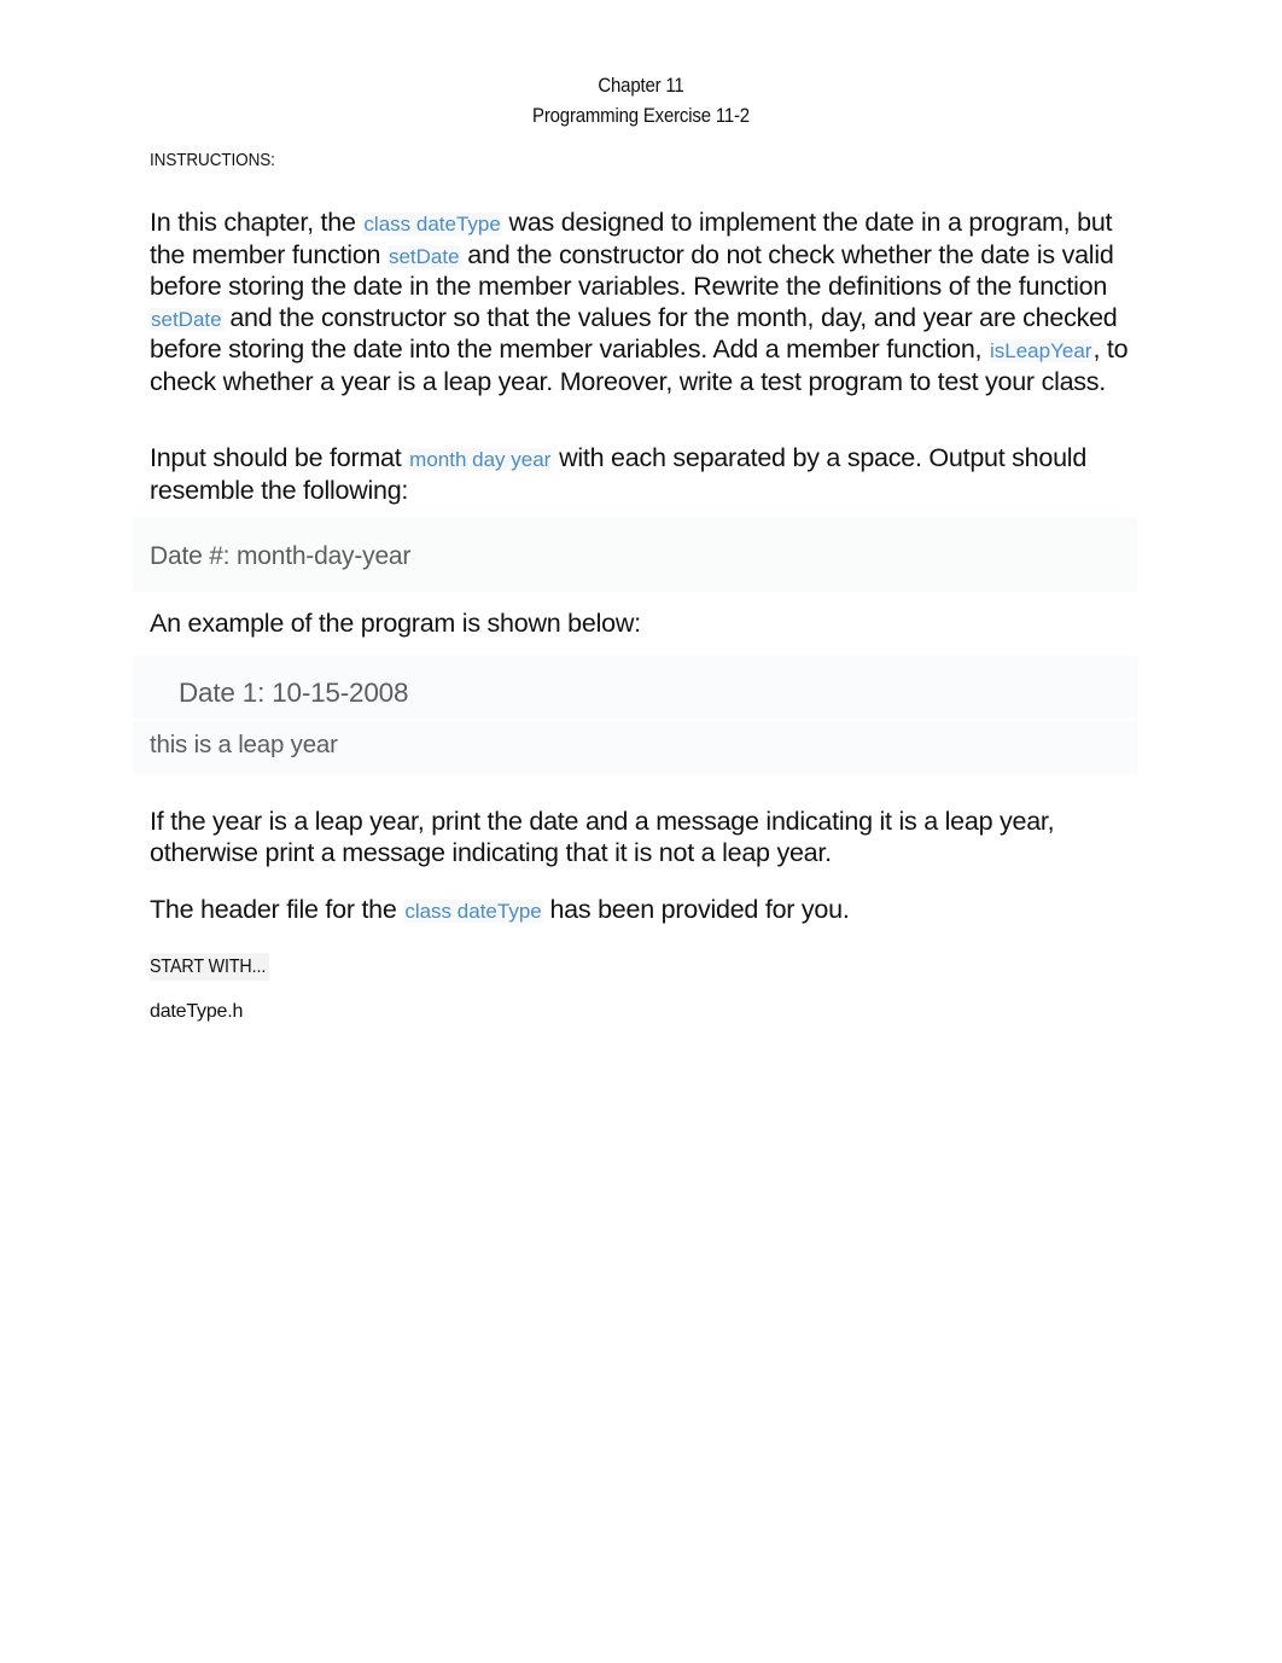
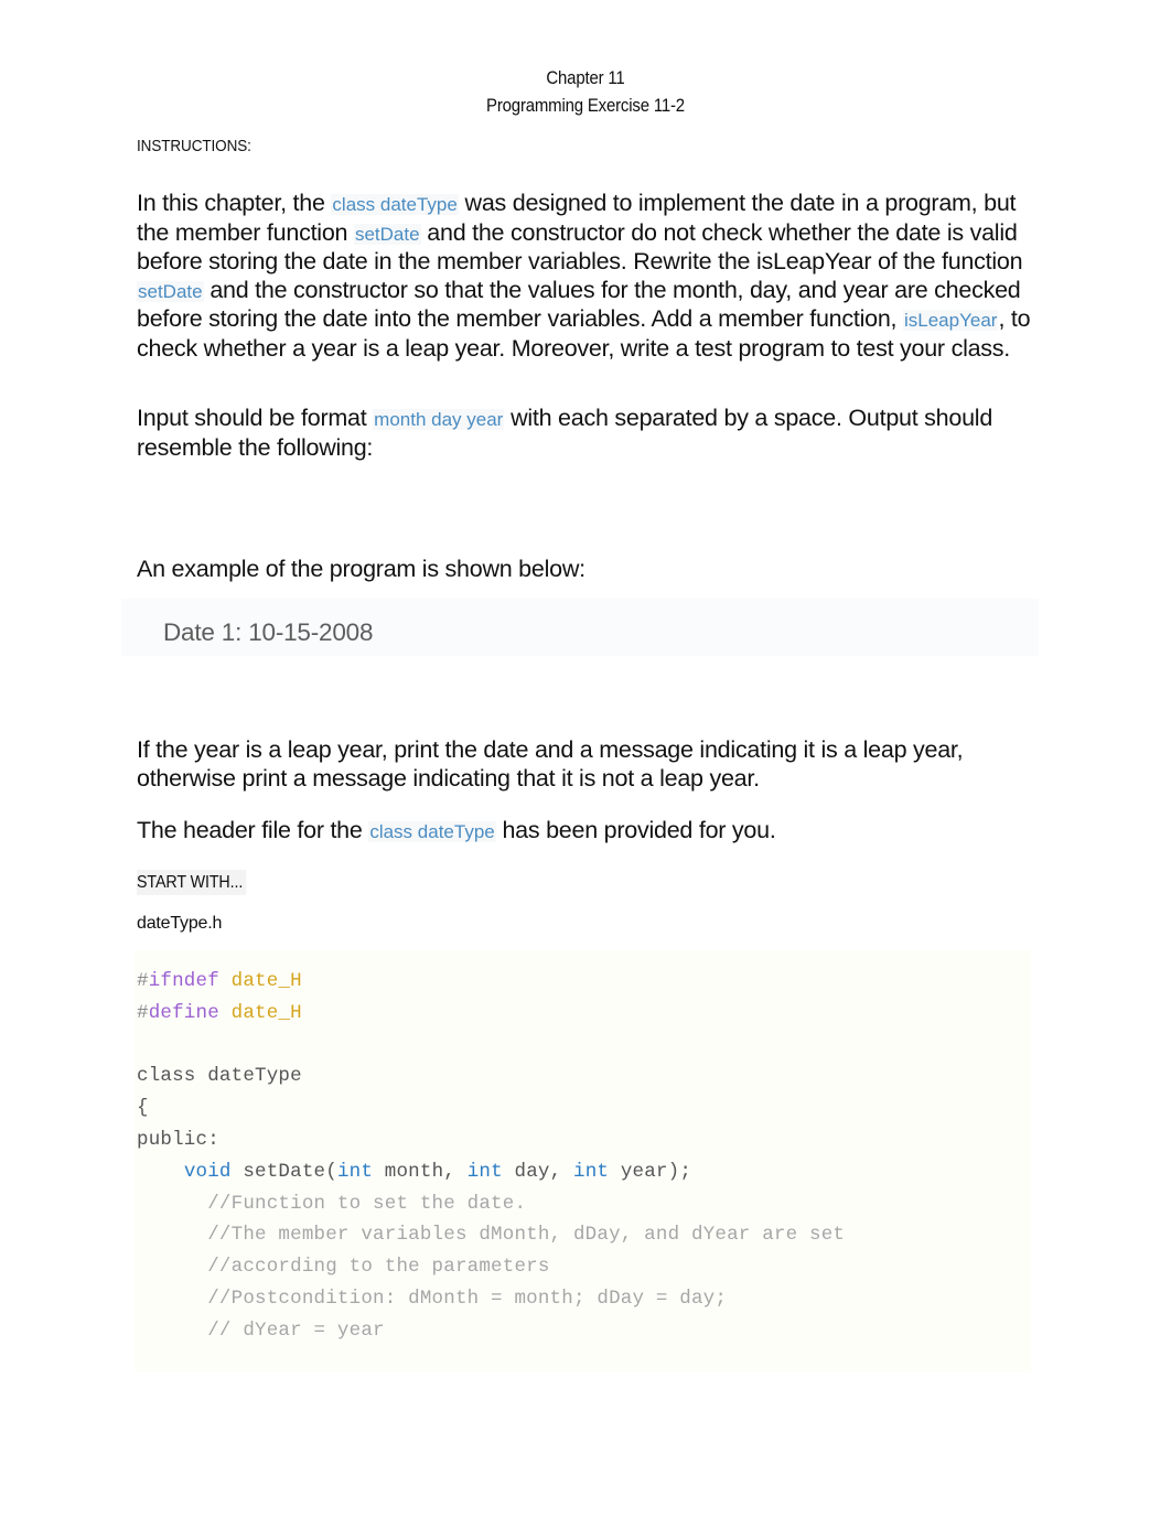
  Chapter 11
  Programming Exercise 11-2
  INSTRUCTIONS:
- In this chapter, the class dateType was designed to implement the date in a program, but the member function setDate and the constructor do not check whether the date is valid before storing the date in the member variables. Rewrite the definitions of the function setDate and the constructor so that the values for the month, day, and year are checked before storing the date into the member variables. Add a member function, isLeapYear, to check whether a year is a leap year. Moreover, write a test program to test your class.
+ In this chapter, the class dateType was designed to implement the date in a program, but the member function setDate and the constructor do not check whether the date is valid before storing the date in the member variables. Rewrite the isLeapYear of the function setDate and the constructor so that the values for the month, day, and year are checked before storing the date into the member variables. Add a member function, isLeapYear, to check whether a year is a leap year. Moreover, write a test program to test your class.
  Input should be format month day year with each separated by a space. Output should resemble the following:
- Date #: month-day-year
  An example of the program is shown below:
  Date 1: 10-15-2008
- this is a leap year
  If the year is a leap year, print the date and a message indicating it is a leap year, otherwise print a message indicating that it is not a leap year.
  The header file for the class dateType has been provided for you.
  START WITH...
  dateType.h
+ #ifndef date_H
+ #define date_H
+ class dateType
+ {
+ public:
+ void setDate(int month, int day, int year);
+ //Function to set the date.
+ //The member variables dMonth, dDay, and dYear are set
+ //according to the parameters
+ //Postcondition: dMonth = month; dDay = day;
+ // dYear = year
